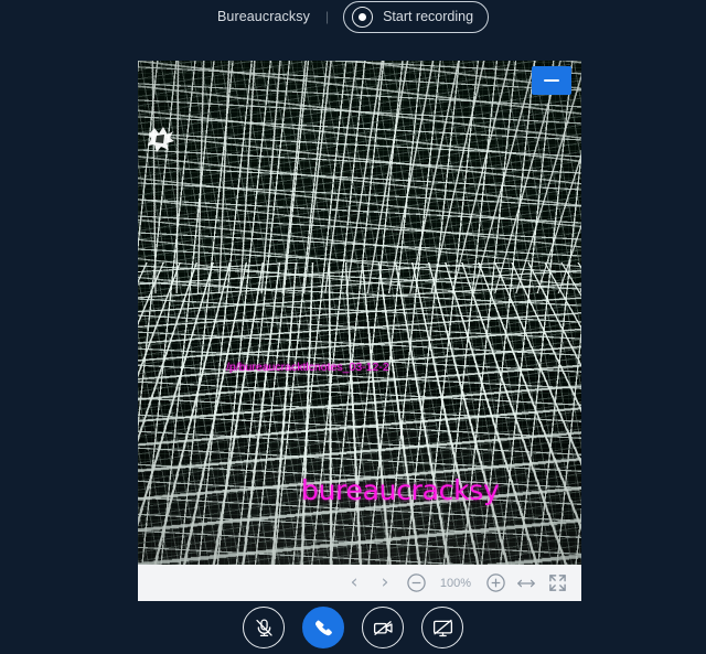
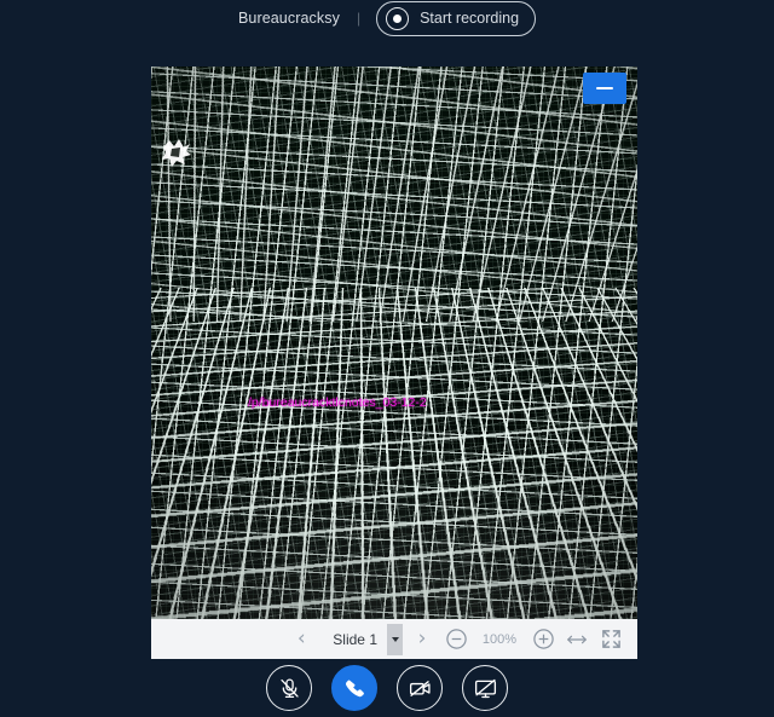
  Bureaucracksy
  |
  Start recording
  /p/bureaucracktlcnotes_03-12-2
- bureaucracksy
  ‹
+ Slide 1
  ›
  100%
